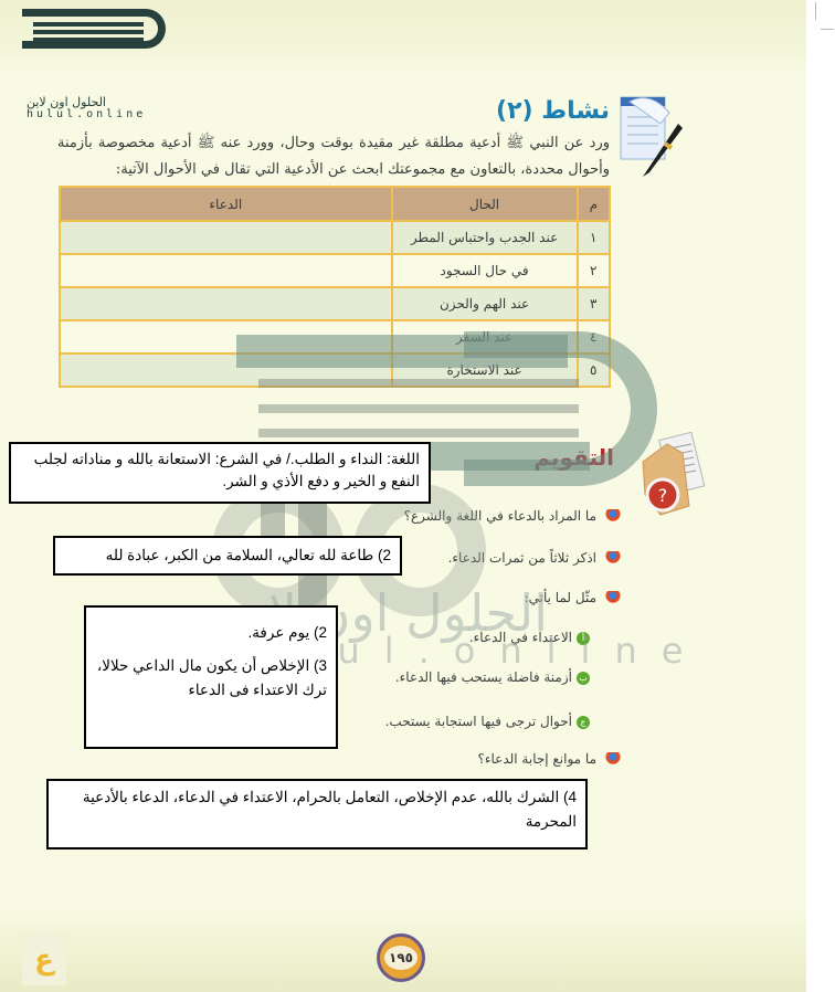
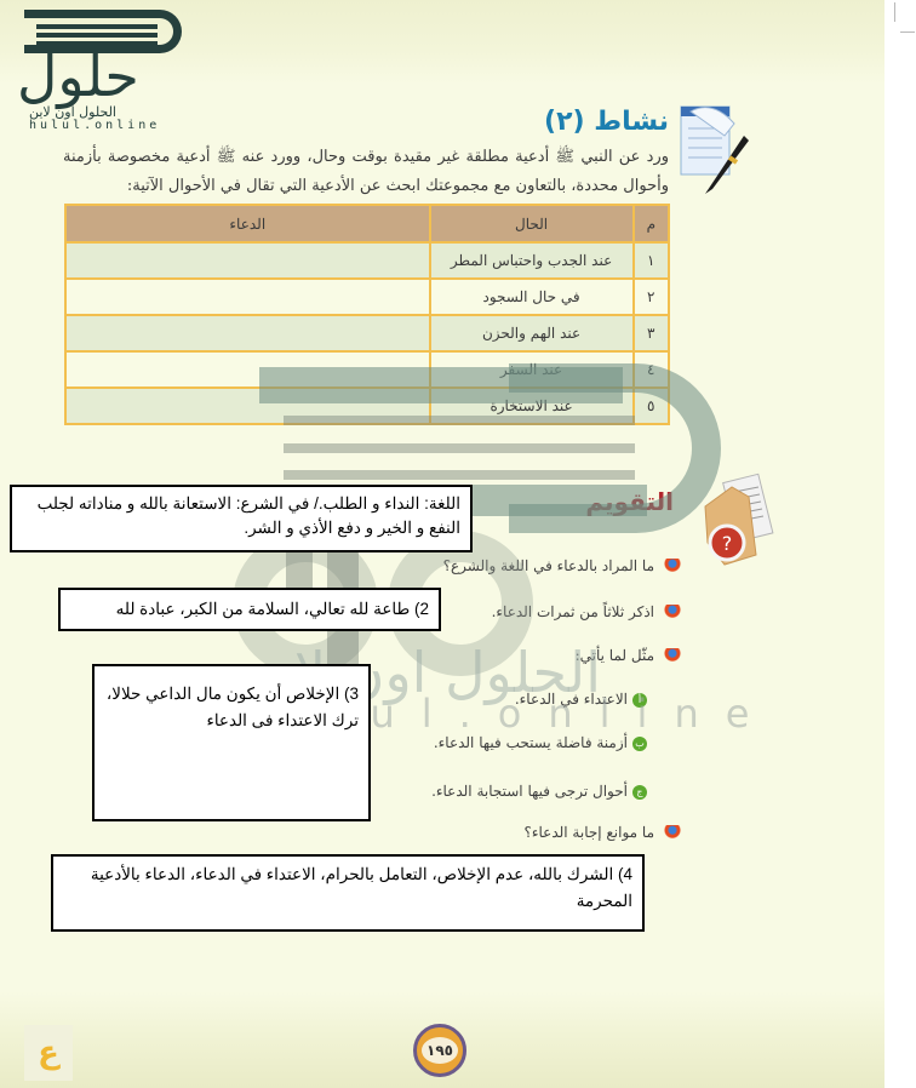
+ حلول
  الحلول اون لاين
  hulul.online
  نشاط (٢)
  ورد عن النبي ﷺ أدعية مطلقة غير مقيدة بوقت وحال، وورد عنه ﷺ أدعية مخصوصة بأزمنة وأحوال محددة، بالتعاون مع مجموعتك ابحث عن الأدعية التي تقال في الأحوال الآتية:
  م	الحال	الدعاء
  ١	عند الجدب واحتباس المطر
  ٢	في حال السجود
  ٣	عند الهم والحزن
  ٤	عند السفر
  ٥	عند الاستخارة
  ?
  التقويم
  ما المراد بالدعاء في اللغة والشرع؟
  اذكر ثلاثاً من ثمرات الدعاء.
  مثّل لما يأتي:
  أالاعتداء في الدعاء.
  بأزمنة فاضلة يستحب فيها الدعاء.
- جأحوال ترجى فيها استجابة يستحب.
+ جأحوال ترجى فيها استجابة الدعاء.
  ما موانع إجابة الدعاء؟
  ul.online
  اللغة: النداء و الطلب./ في الشرع: الاستعانة بالله و مناداته لجلب النفع و الخير و دفع الأذي و الشر.
  2) طاعة لله تعالي، السلامة من الكبر، عبادة لله
- 2) يوم عرفة.
  3) الإخلاص أن يكون مال الداعي حلالا، ترك الاعتداء فى الدعاء
  4) الشرك بالله، عدم الإخلاص، التعامل بالحرام، الاعتداء في الدعاء، الدعاء بالأدعية المحرمة
  ع
  ١٩٥
